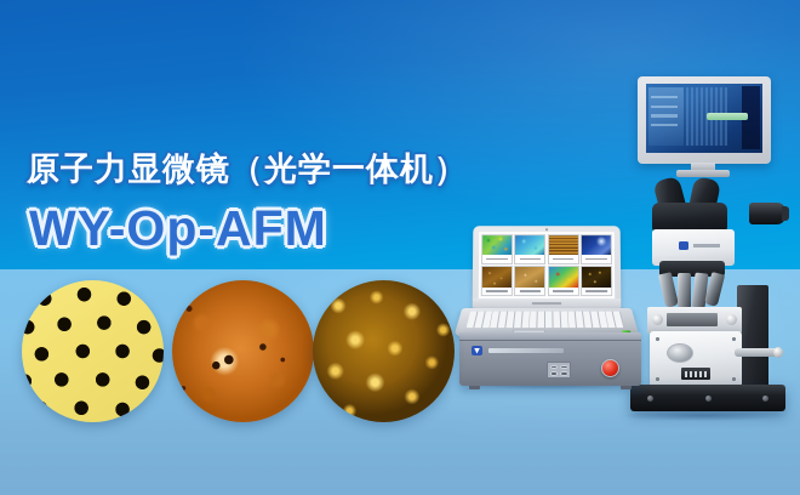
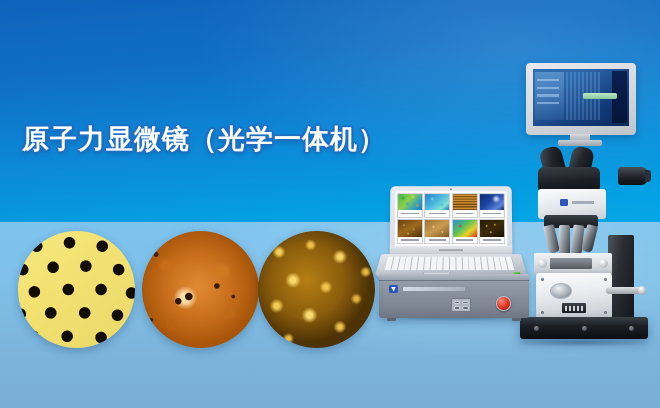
  原子力显微镜（光学一体机）
- WY-Op-AFM
